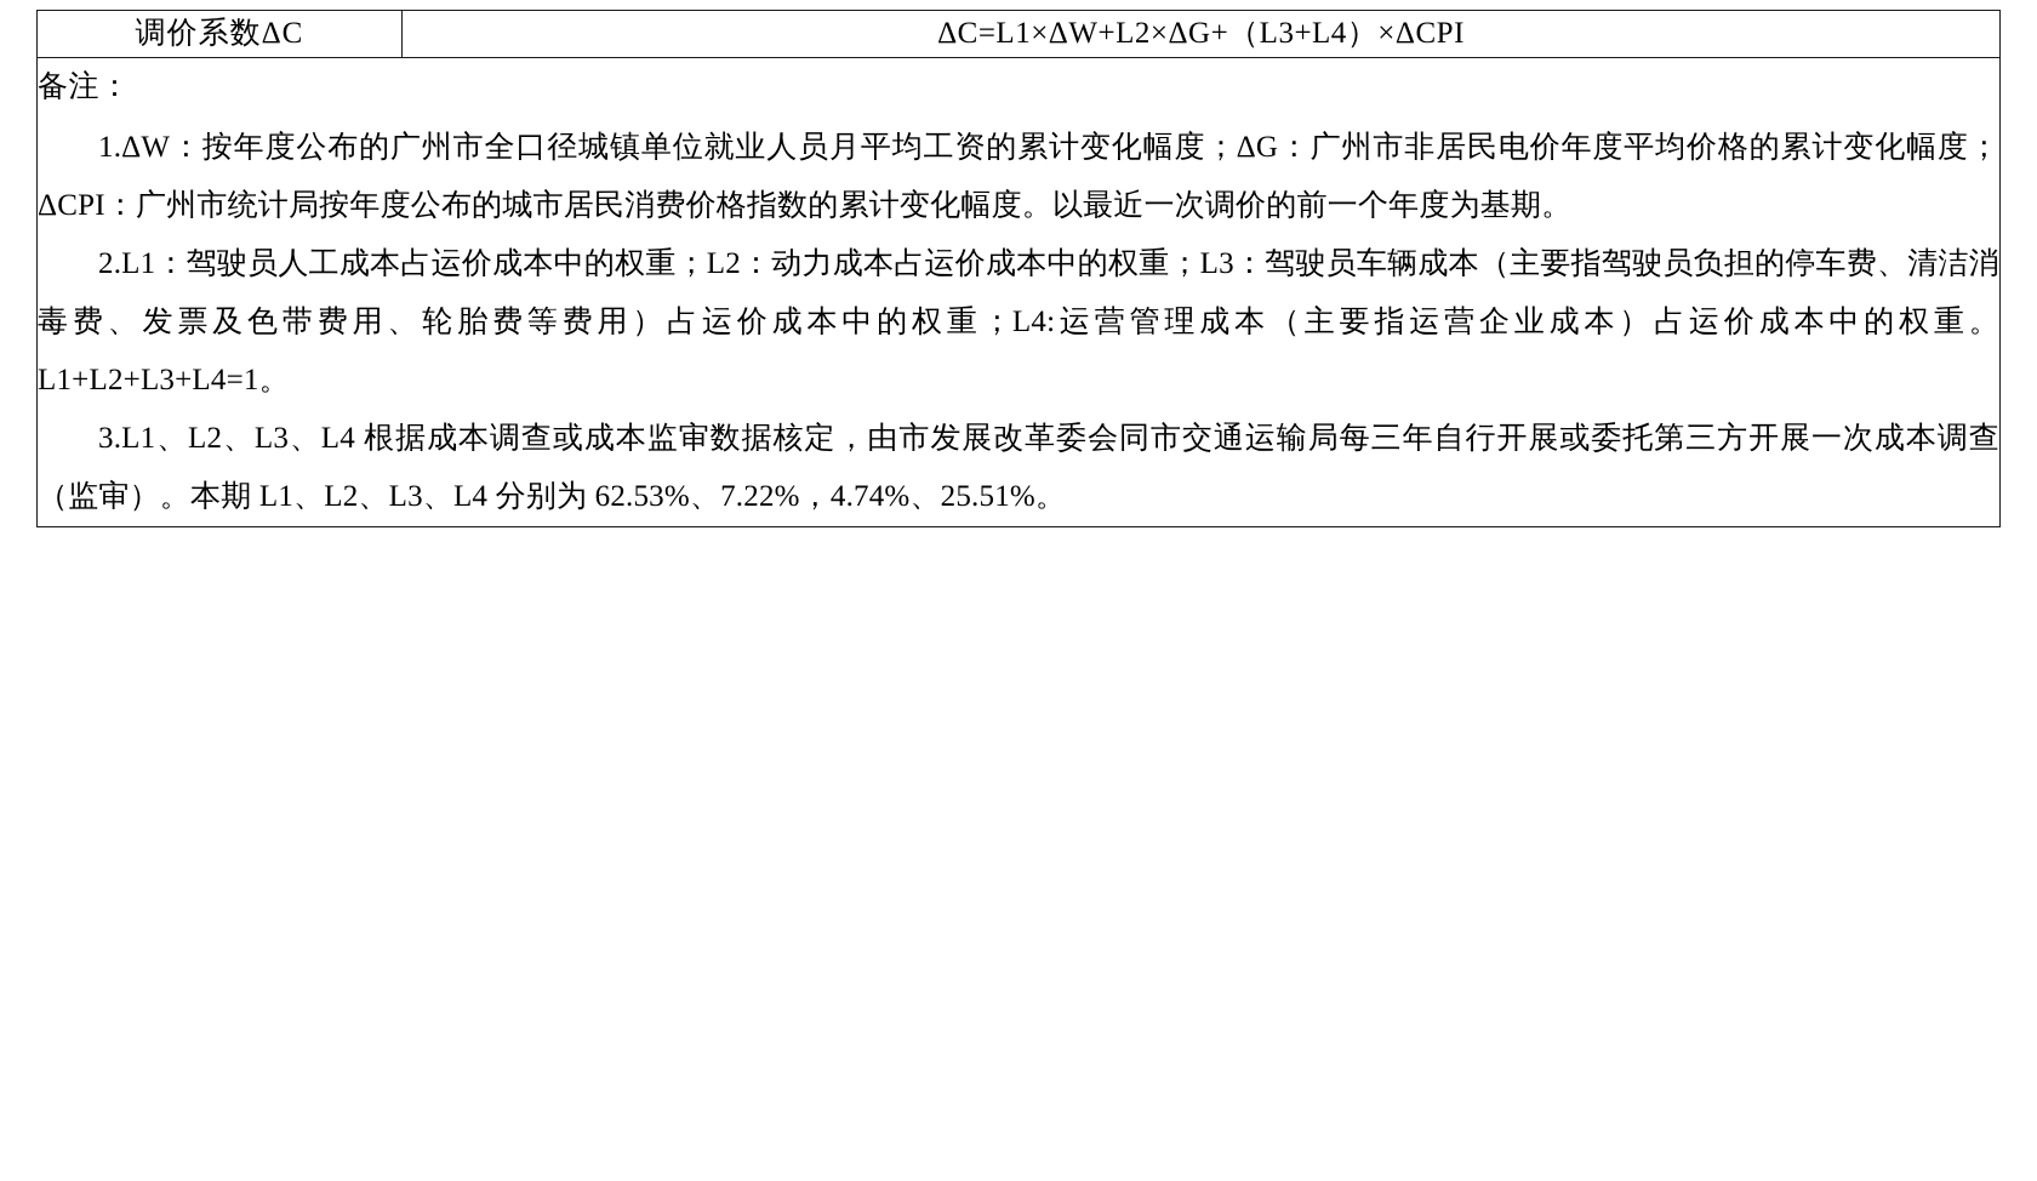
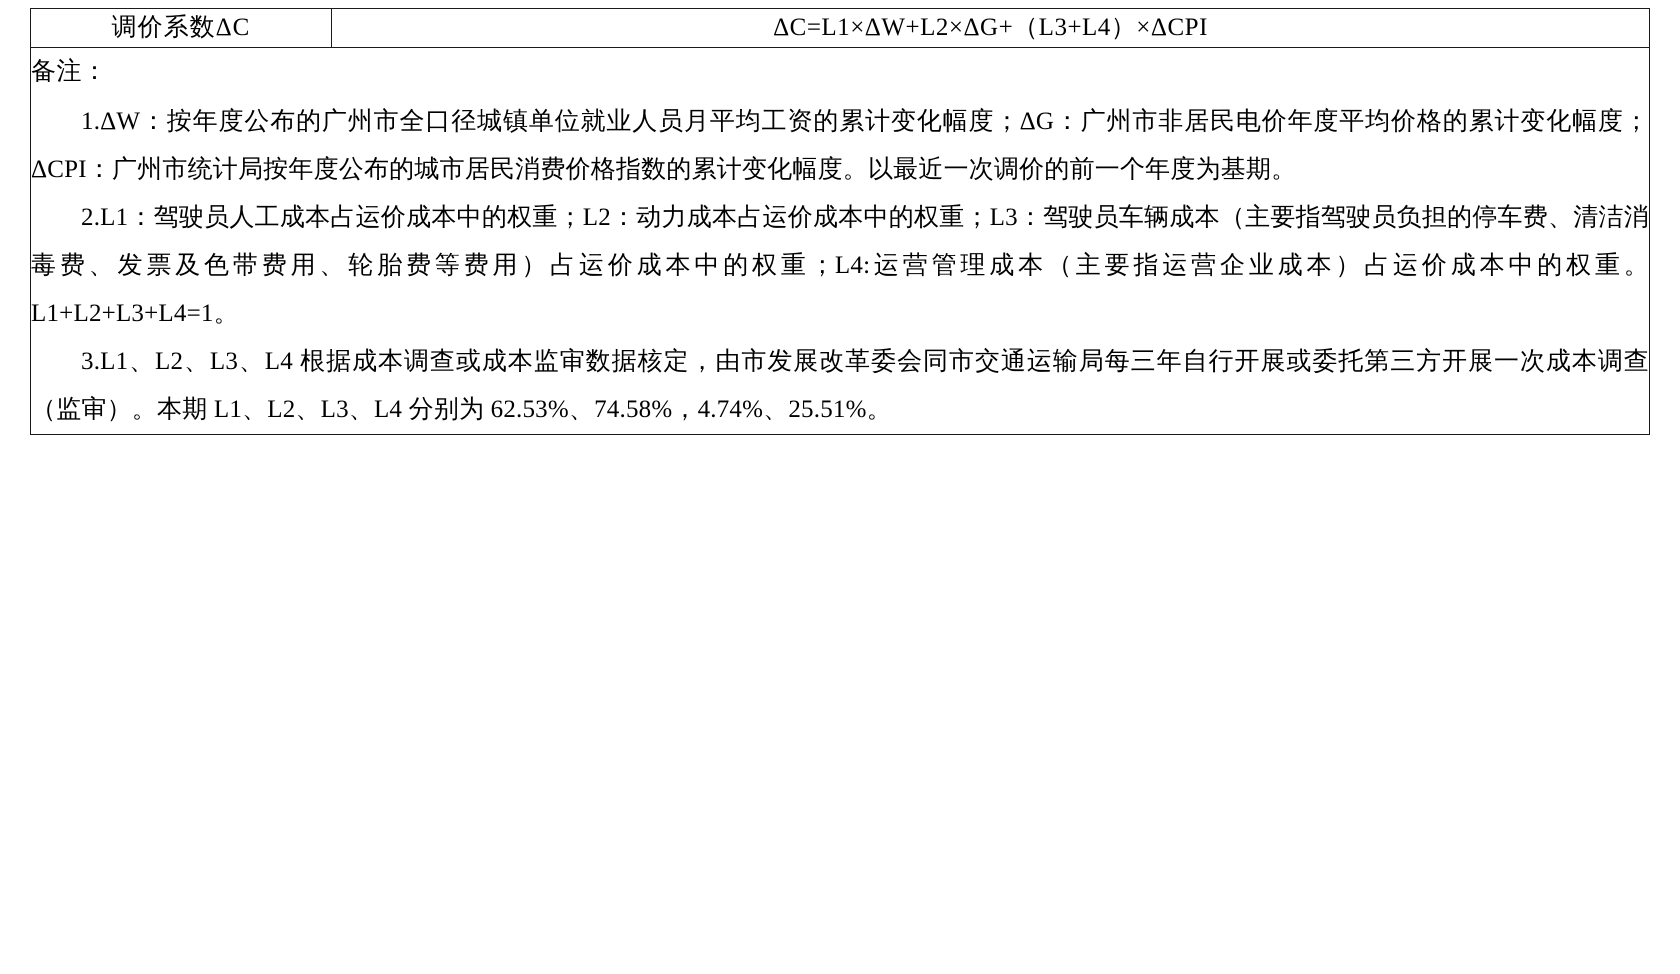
  调价系数ΔC	ΔC=L1×ΔW+L2×ΔG+（L3+L4）×ΔCPI
- 备注： 1.ΔW：按年度公布的广州市全口径城镇单位就业人员月平均工资的累计变化幅度；ΔG：广州市非居民电价年度平均价格的累计变化幅度；ΔCPI：广州市统计局按年度公布的城市居民消费价格指数的累计变化幅度。以最近一次调价的前一个年度为基期。 2.L1：驾驶员人工成本占运价成本中的权重；L2：动力成本占运价成本中的权重；L3：驾驶员车辆成本（主要指驾驶员负担的停车费、清洁消毒费、发票及色带费用、轮胎费等费用）占运价成本中的权重；L4:运营管理成本（主要指运营企业成本）占运价成本中的权重。L1+L2+L3+L4=1。 3.L1、L2、L3、L4 根据成本调查或成本监审数据核定，由市发展改革委会同市交通运输局每三年自行开展或委托第三方开展一次成本调查（监审）。本期 L1、L2、L3、L4 分别为 62.53%、7.22%，4.74%、25.51%。
+ 备注： 1.ΔW：按年度公布的广州市全口径城镇单位就业人员月平均工资的累计变化幅度；ΔG：广州市非居民电价年度平均价格的累计变化幅度；ΔCPI：广州市统计局按年度公布的城市居民消费价格指数的累计变化幅度。以最近一次调价的前一个年度为基期。 2.L1：驾驶员人工成本占运价成本中的权重；L2：动力成本占运价成本中的权重；L3：驾驶员车辆成本（主要指驾驶员负担的停车费、清洁消毒费、发票及色带费用、轮胎费等费用）占运价成本中的权重；L4:运营管理成本（主要指运营企业成本）占运价成本中的权重。L1+L2+L3+L4=1。 3.L1、L2、L3、L4 根据成本调查或成本监审数据核定，由市发展改革委会同市交通运输局每三年自行开展或委托第三方开展一次成本调查（监审）。本期 L1、L2、L3、L4 分别为 62.53%、74.58%，4.74%、25.51%。
